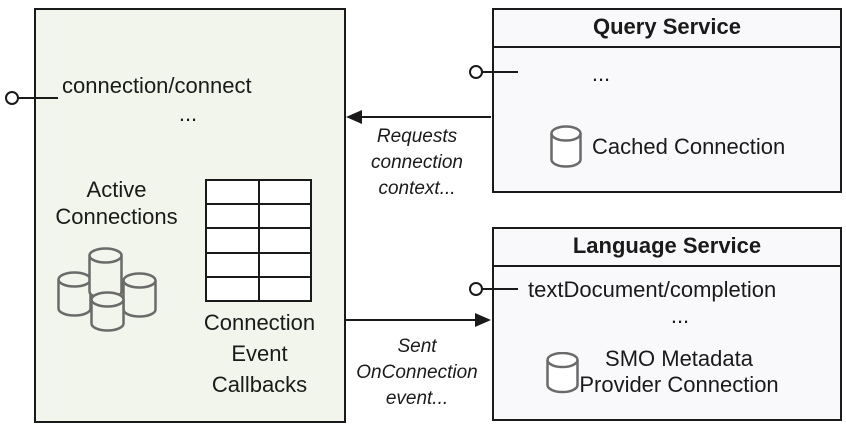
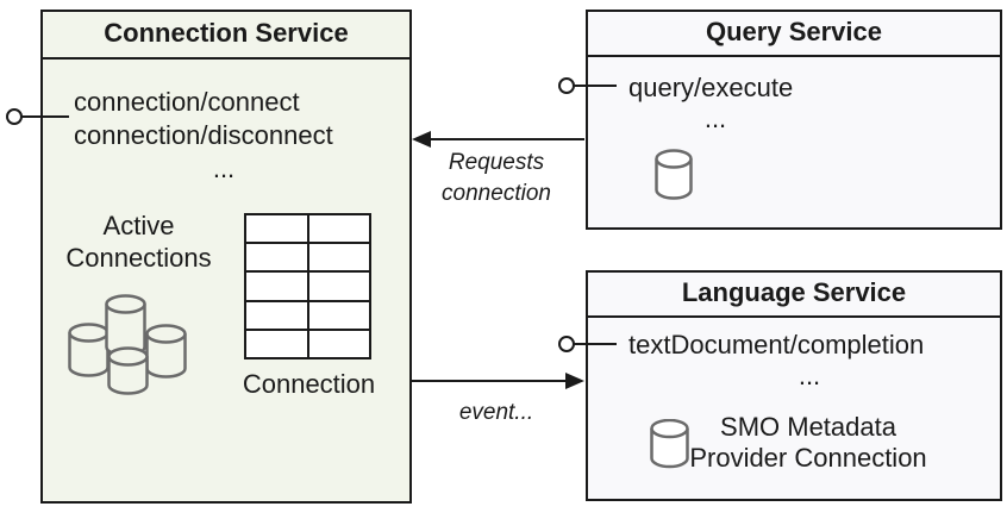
+ Connection Service
  connection/connect
+ connection/disconnect
  ...
  Active
  Connections
  Connection
- Event
- Callbacks
  Query Service
+ query/execute
  ...
- Cached Connection
  Language Service
  textDocument/completion
  ...
  SMO Metadata
  Provider Connection
  Requests
  connection
- context...
- Sent
- OnConnection
  event...
